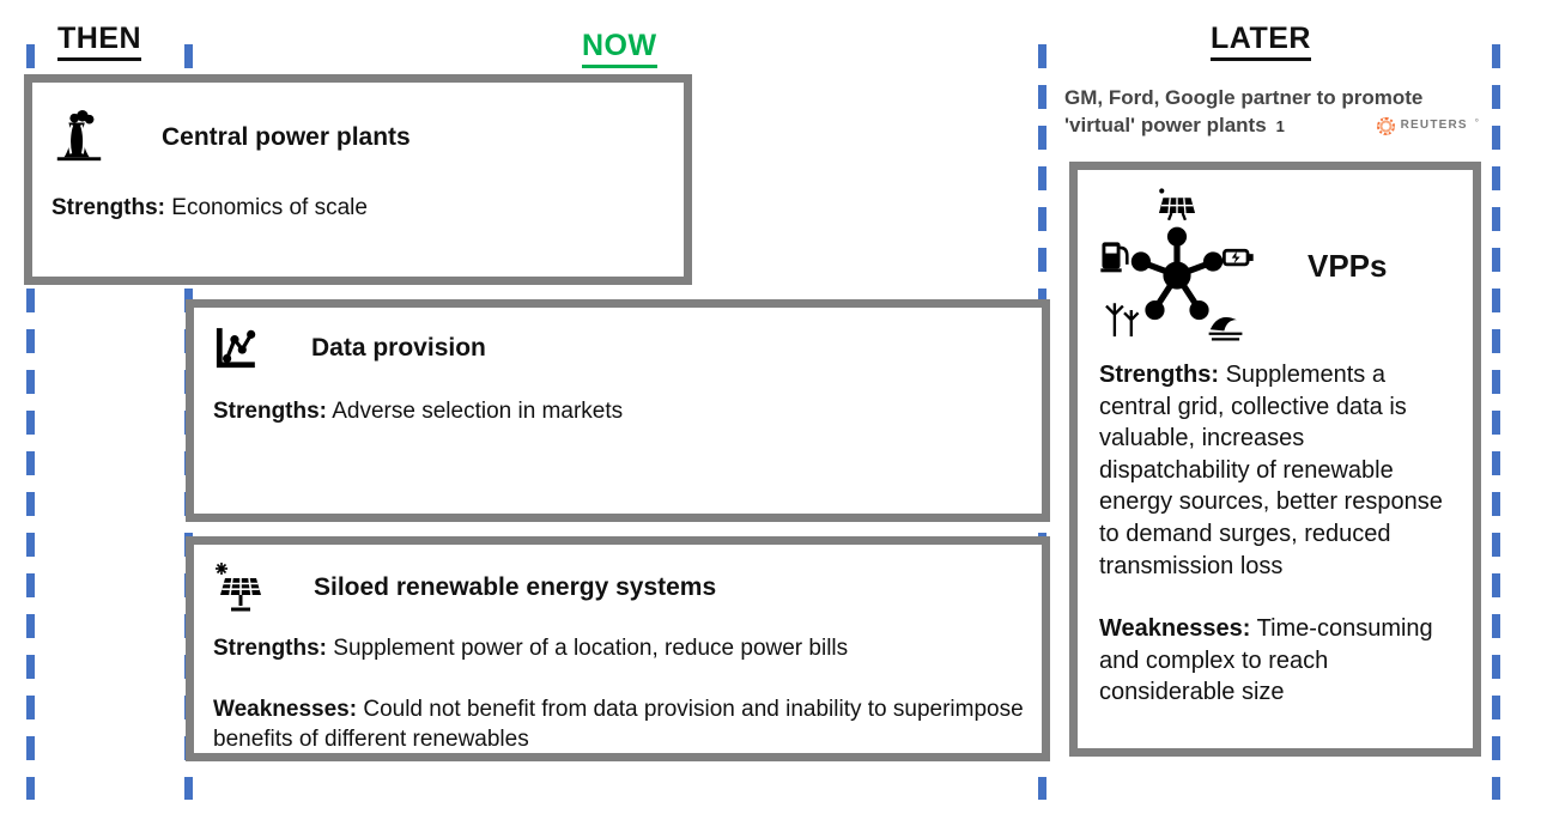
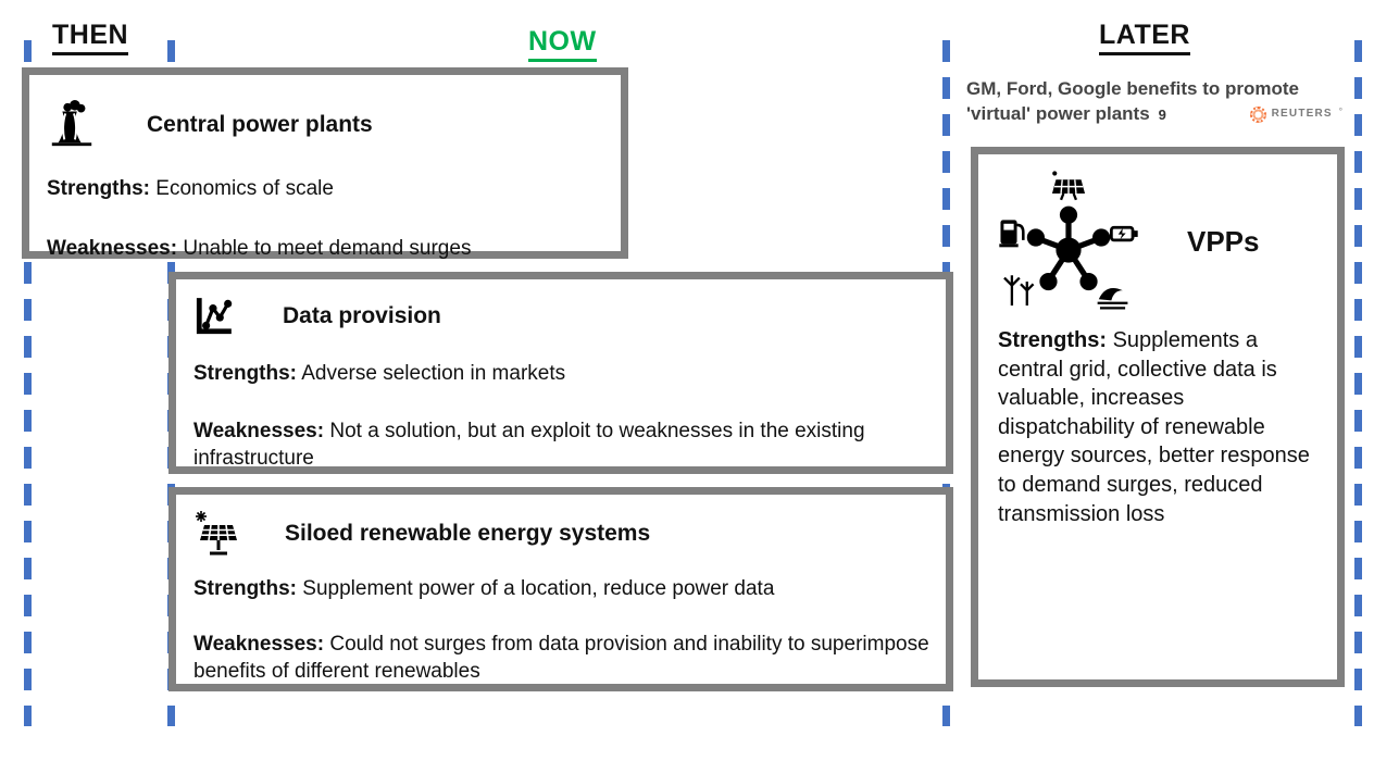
  THEN
  NOW
  LATER
- GM, Ford, Google partner to promote
+ GM, Ford, Google benefits to promote
  'virtual' power plants
- 1
+ 9
  REUTERS
  °
  Central power plants
  Strengths: Economics of scale
+ Weaknesses: Unable to meet demand surges
  Data provision
  Strengths: Adverse selection in markets
+ Weaknesses: Not a solution, but an exploit to weaknesses in the existing infrastructure
  Siloed renewable energy systems
- Strengths: Supplement power of a location, reduce power bills
+ Strengths: Supplement power of a location, reduce power data
- Weaknesses: Could not benefit from data provision and inability to superimpose benefits of different renewables
+ Weaknesses: Could not surges from data provision and inability to superimpose benefits of different renewables
  VPPs
  Strengths: Supplements a central grid, collective data is valuable, increases dispatchability of renewable energy sources, better response to demand surges, reduced transmission loss
- Weaknesses: Time-consuming and complex to reach considerable size
